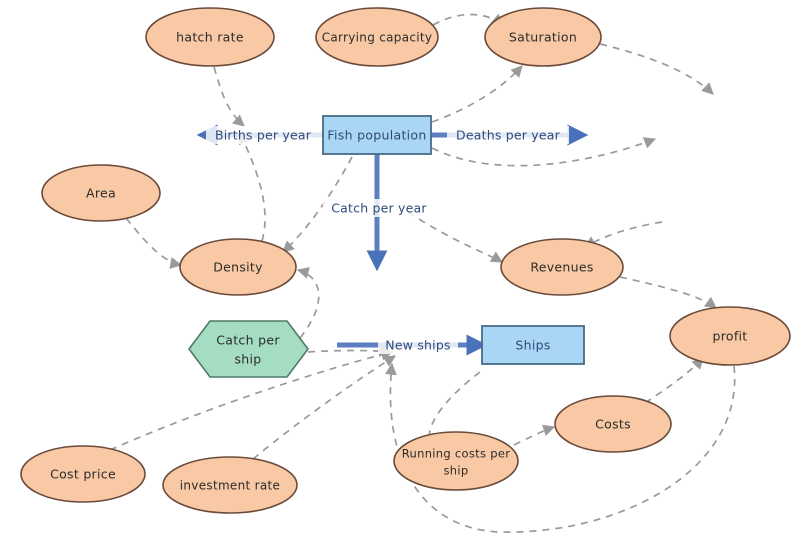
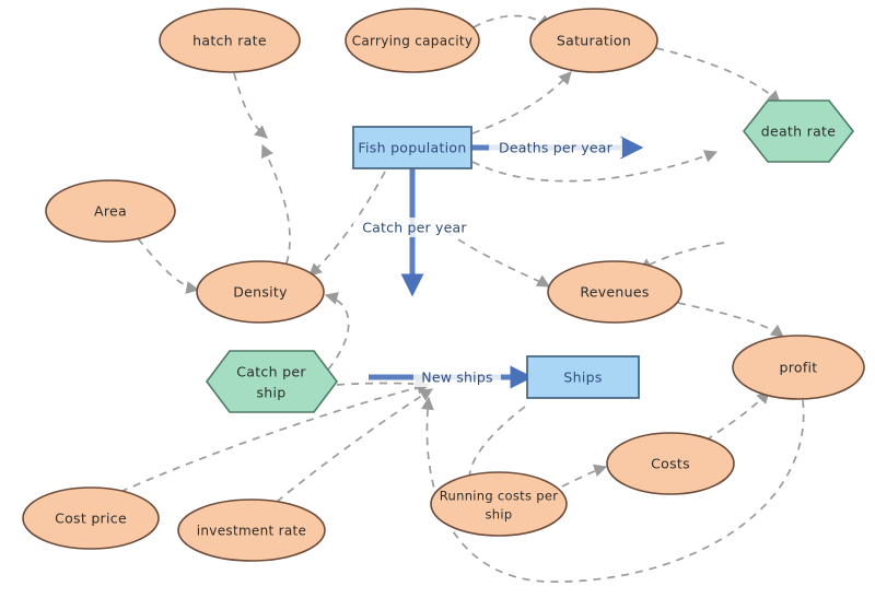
- Births per year
  Deaths per year
  Catch per year
  New ships
  hatch rate
  Carrying capacity
  Saturation
+ death rate
  Fish population
  Area
  Density
  Revenues
  Catch per
  ship
  Ships
  profit
  Costs
  Running costs per
  ship
  Cost price
  investment rate
